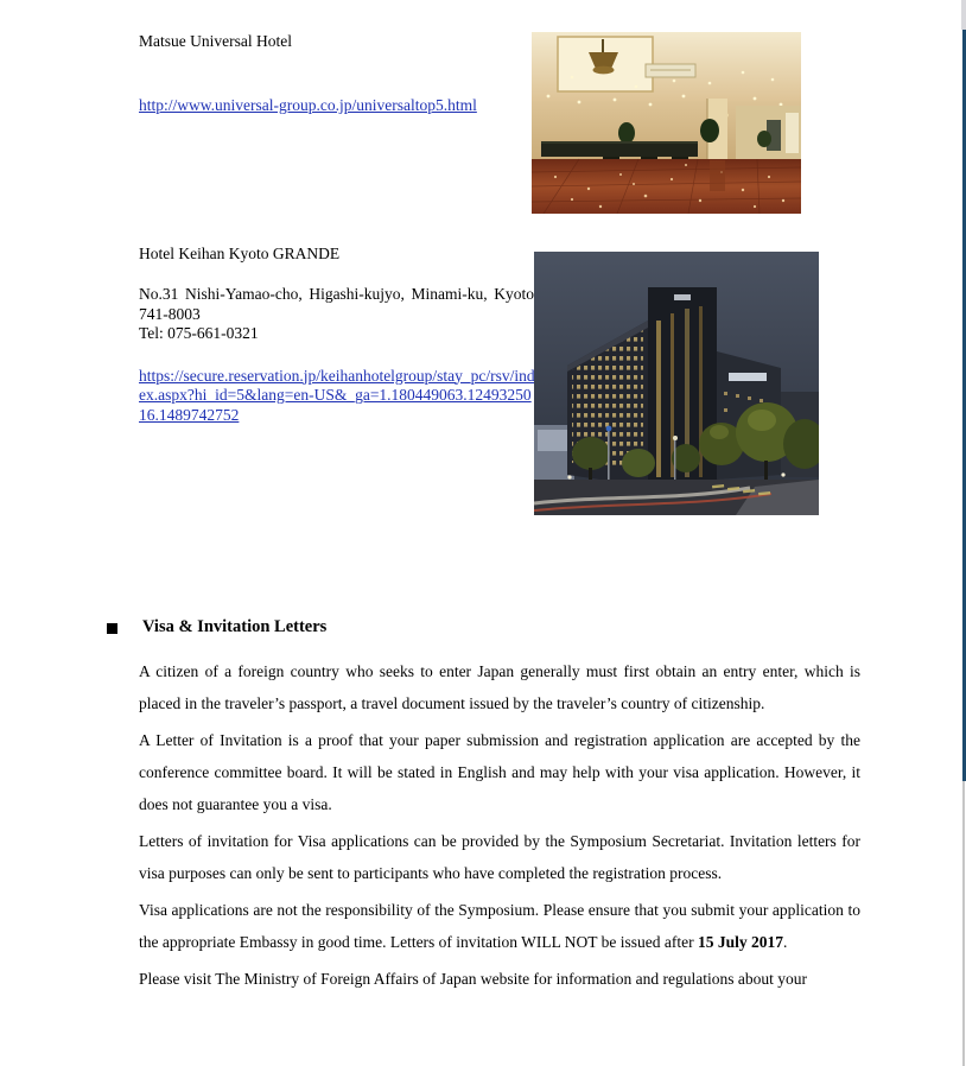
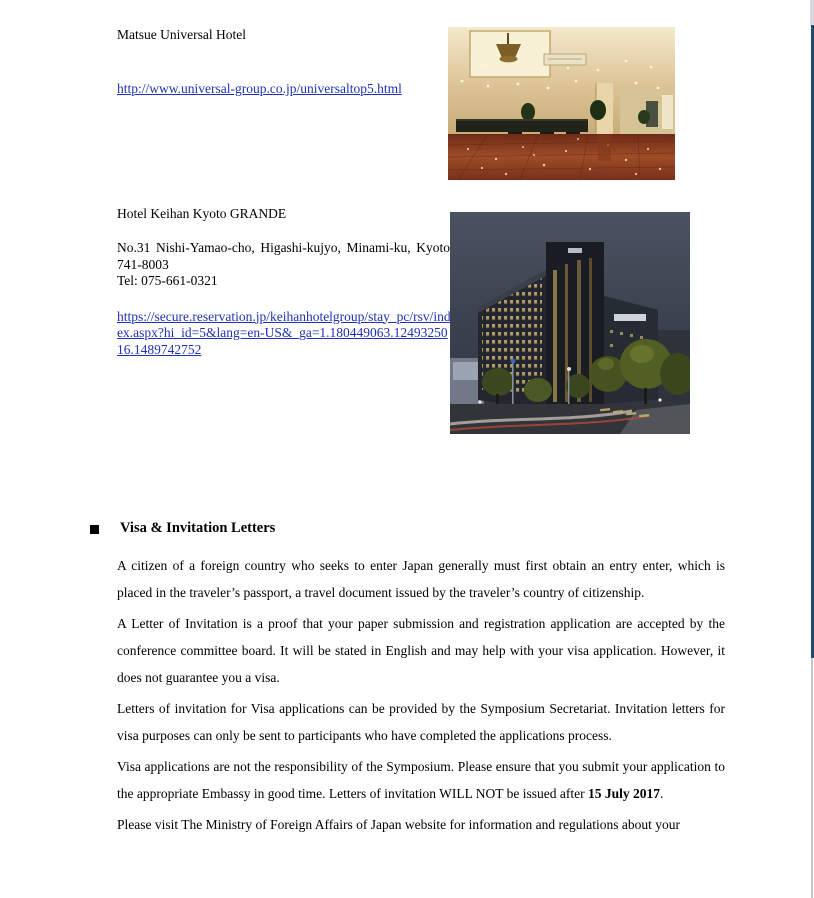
  Matsue Universal Hotel
  http://www.universal-group.co.jp/universaltop5.html
  Hotel Keihan Kyoto GRANDE
  No.31 Nishi-Yamao-cho, Higashi-kujyo, Minami-ku, Kyoto 741-8003
  Tel: 075-661-0321
  https://secure.reservation.jp/keihanhotelgroup/stay_pc/rsv/index.aspx?hi_id=5&lang=en-US&_ga=1.180449063.1249325016.1489742752
  Visa & Invitation Letters
  A citizen of a foreign country who seeks to enter Japan generally must first obtain an entry enter, which is placed in the traveler’s passport, a travel document issued by the traveler’s country of citizenship.
  A Letter of Invitation is a proof that your paper submission and registration application are accepted by the conference committee board. It will be stated in English and may help with your visa application. However, it does not guarantee you a visa.
- Letters of invitation for Visa applications can be provided by the Symposium Secretariat. Invitation letters for visa purposes can only be sent to participants who have completed the registration process.
+ Letters of invitation for Visa applications can be provided by the Symposium Secretariat. Invitation letters for visa purposes can only be sent to participants who have completed the applications process.
  Visa applications are not the responsibility of the Symposium. Please ensure that you submit your application to the appropriate Embassy in good time. Letters of invitation WILL NOT be issued after 15 July 2017.
  Please visit The Ministry of Foreign Affairs of Japan website for information and regulations about your
